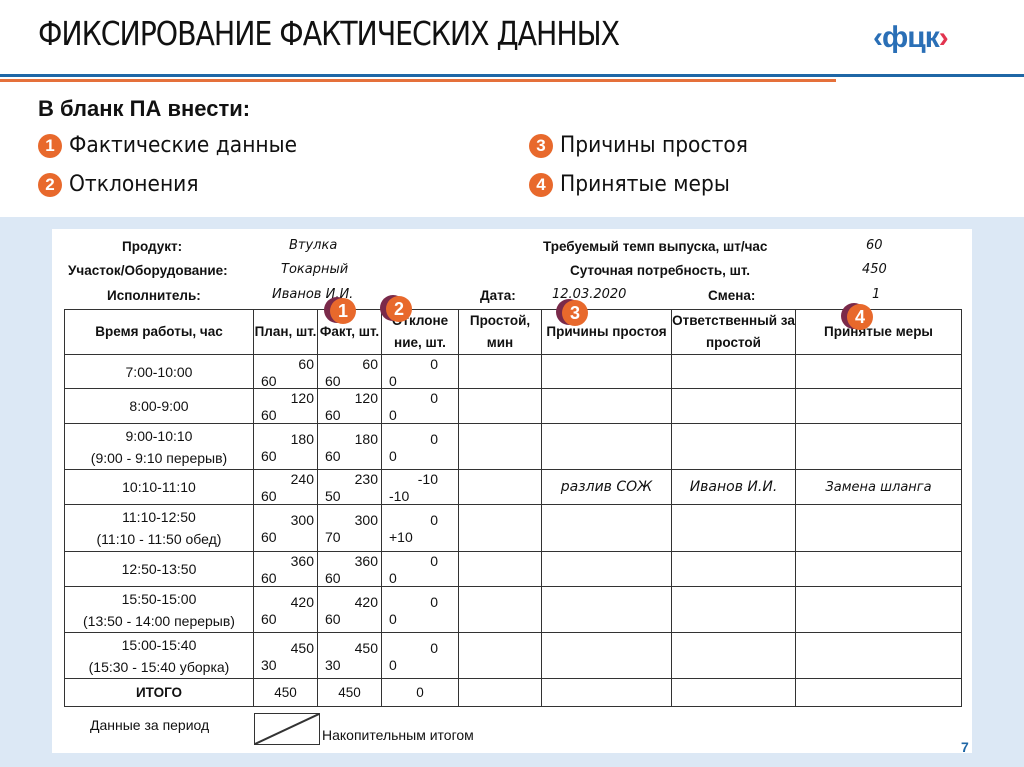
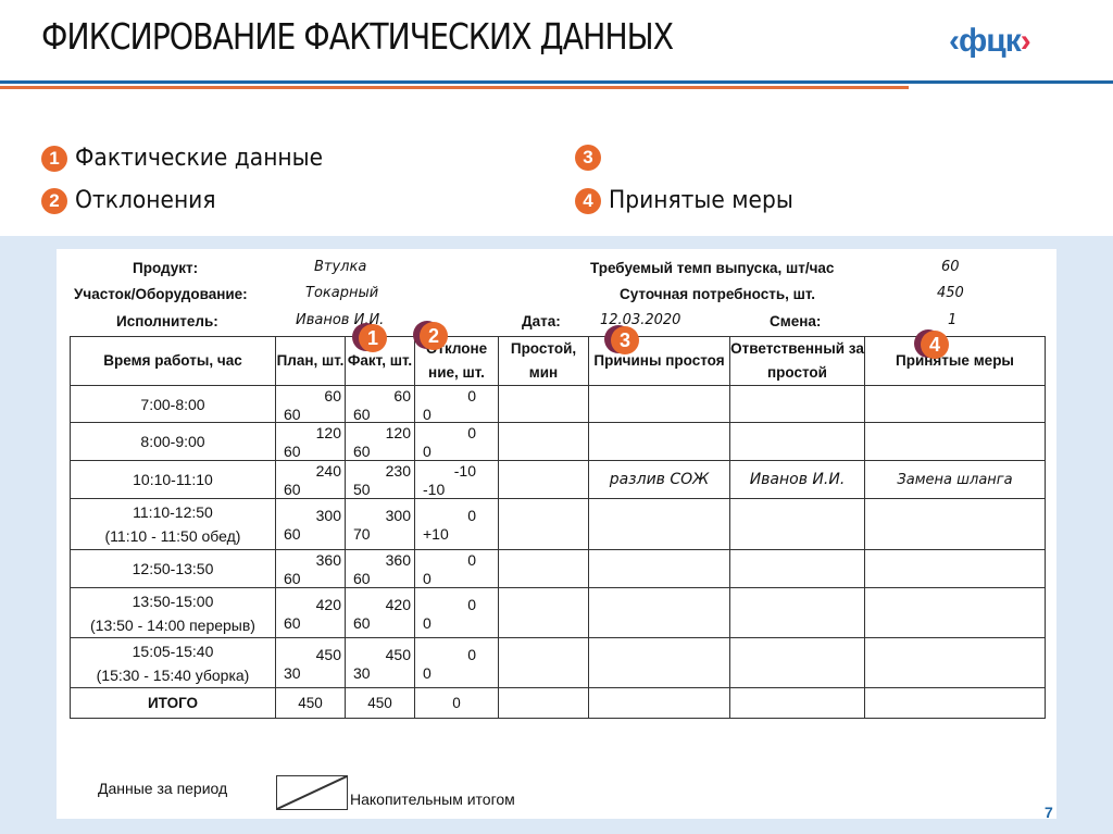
  ФИКСИРОВАНИЕ ФАКТИЧЕСКИХ ДАННЫХ
  ‹
  фцк
  ›
- В бланк ПА внести:
  1
  Фактические данные
  2
  Отклонения
  3
- Причины простоя
  4
  Принятые меры
  Продукт:
  Втулка
  Участок/Оборудование:
  Токарный
  Исполнитель:
  Иванов И.И.
  Дата:
  12.03.2020
  Требуемый темп выпуска, шт/час
  60
  Суточная потребность, шт.
  450
  Смена:
  1
  Время работы, час	План, шт.	Факт, шт.	тклоне ние, шт.	Простой, мин	Причины простоя	Ответственный за простой	Принятые меры
- 7:00-10:00	6060	6060	00
+ 7:00-8:00	6060	6060	00
  8:00-9:00	60120	60120	00
- 9:00-10:10(9:00 - 9:10 перерыв)	60180	60180	00
  10:10-11:10	60240	50230	-10-10		разлив СОЖ	Иванов И.И.	Замена шланга
  11:10-12:50(11:10 - 11:50 обед)	60300	70300	+100
  12:50-13:50	60360	60360	00
- 15:50-15:00(13:50 - 14:00 перерыв)	60420	60420	00
+ 13:50-15:00(13:50 - 14:00 перерыв)	60420	60420	00
- 15:00-15:40(15:30 - 15:40 уборка)	30450	30450	00
+ 15:05-15:40(15:30 - 15:40 уборка)	30450	30450	00
  ИТОГО	450	450	0
  1
  2
  3
  4
  Данные за период
  Накопительным итогом
  7
